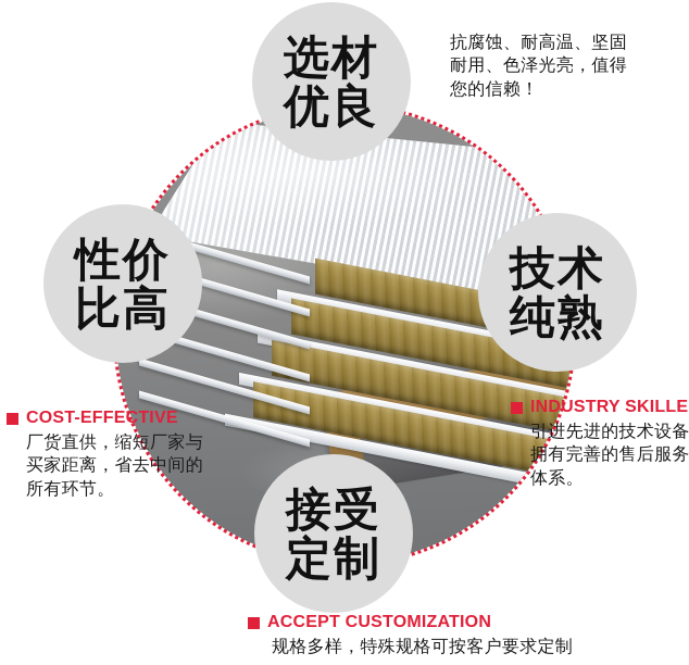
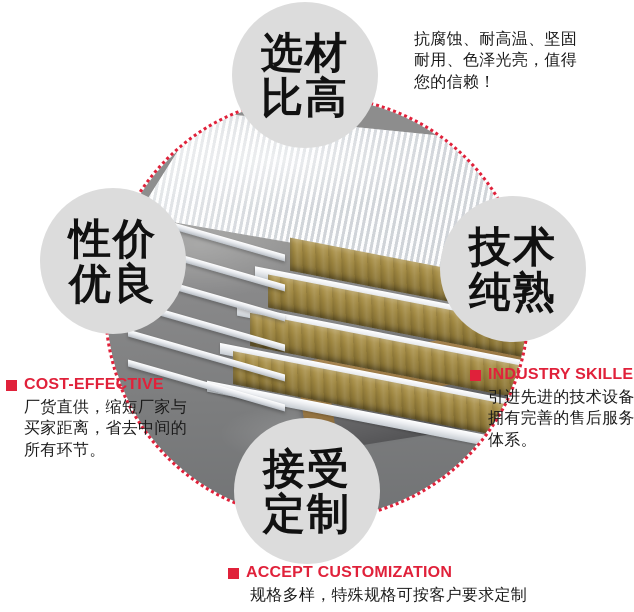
  选材
- 优良
+ 比高
  性价
- 比高
+ 优良
  技术
  纯熟
  接受
  定制
  抗腐蚀、耐高温、坚固
  耐用、色泽光亮，值得
  您的信赖！
  COST-EFFECTIVE
  厂货直供，缩短厂家与
  买家距离，省去中间的
  所有环节。
  INDUSTRY SKILLE
  引进先进的技术设备
  拥有完善的售后服务
  体系。
  ACCEPT CUSTOMIZATION
  规格多样，特殊规格可按客户要求定制
